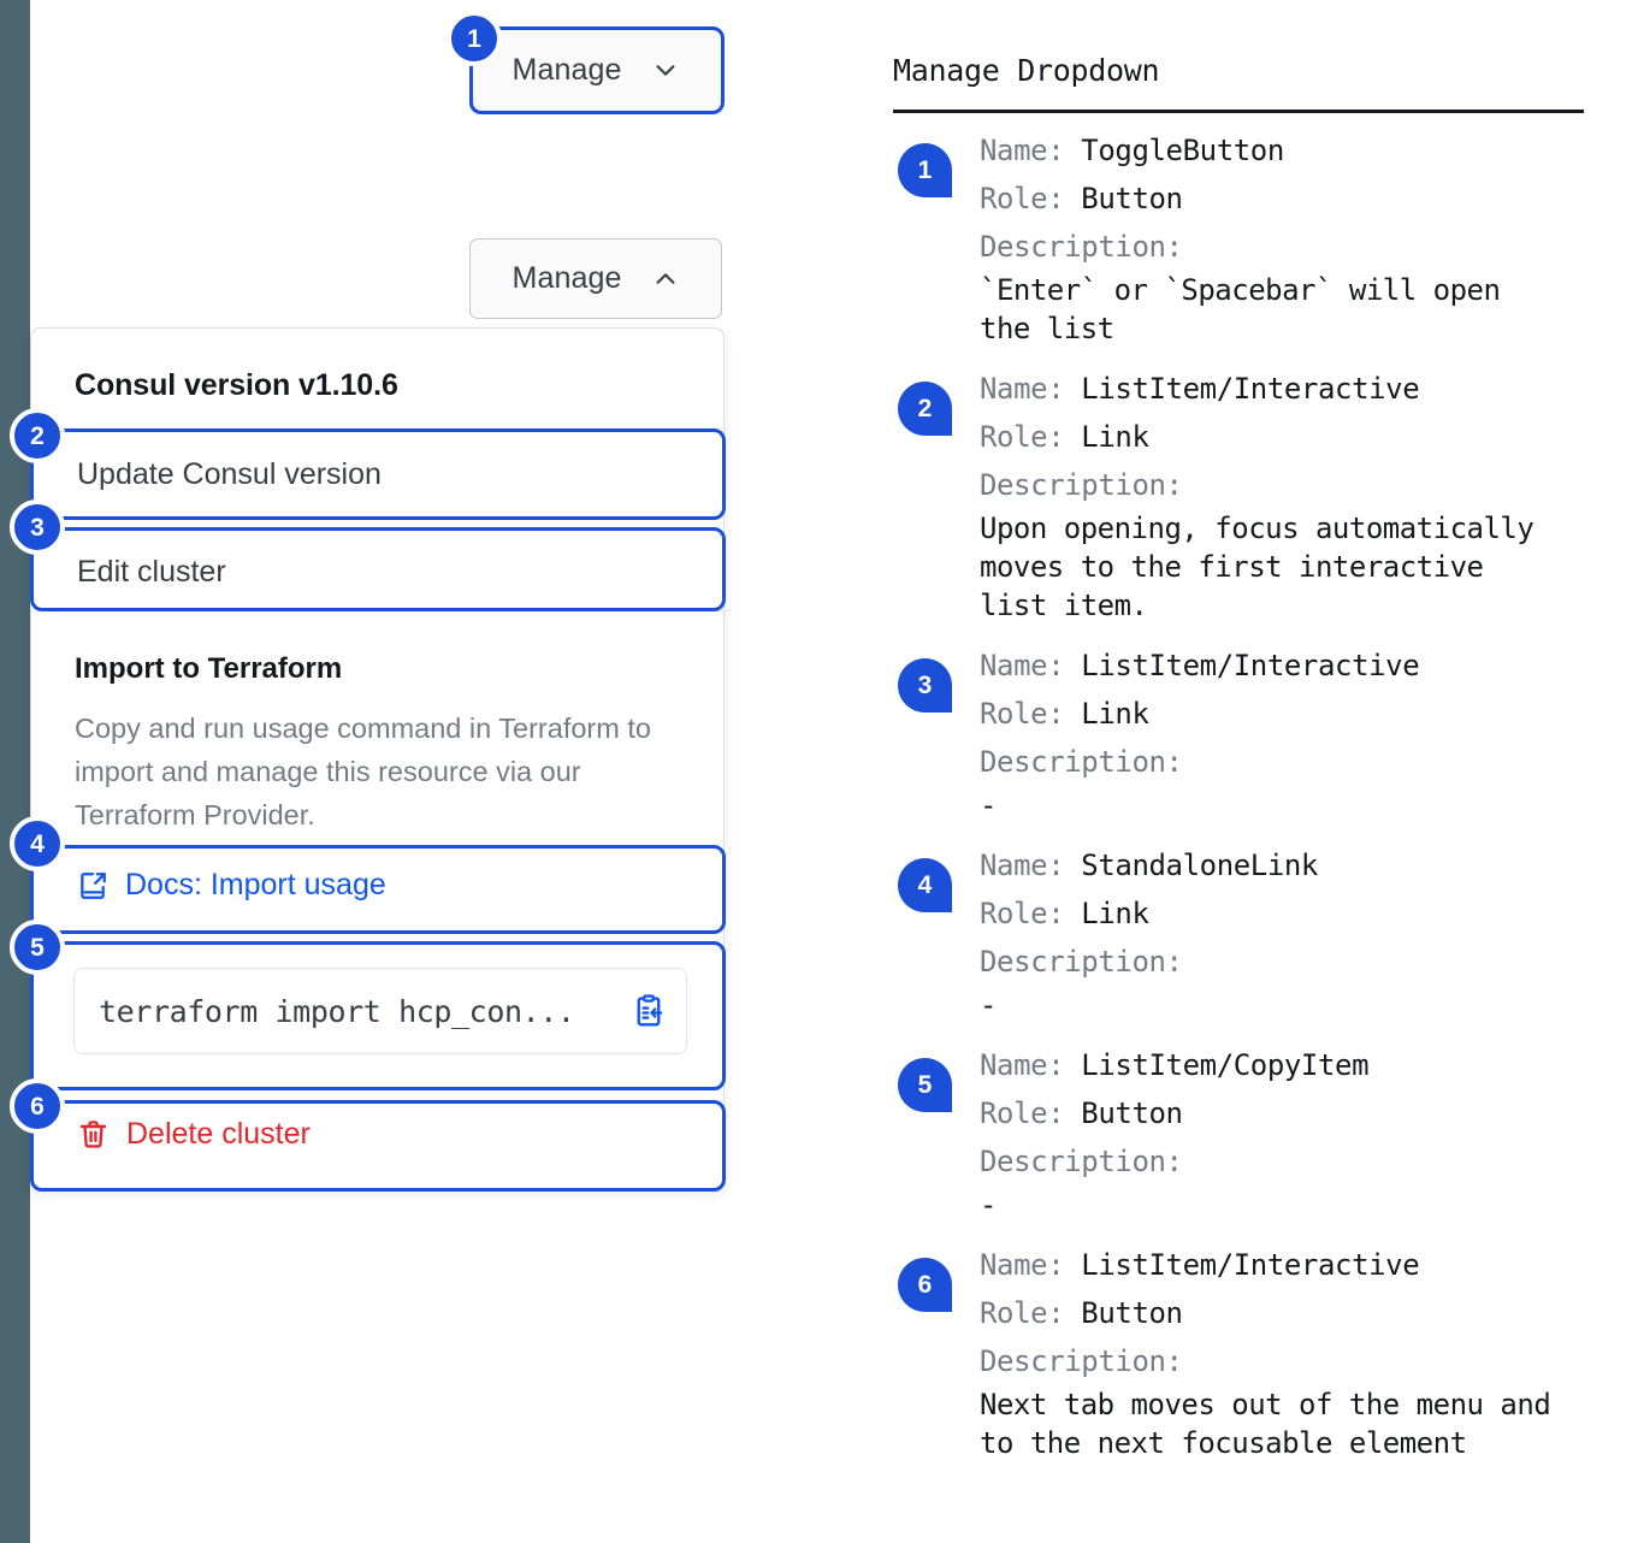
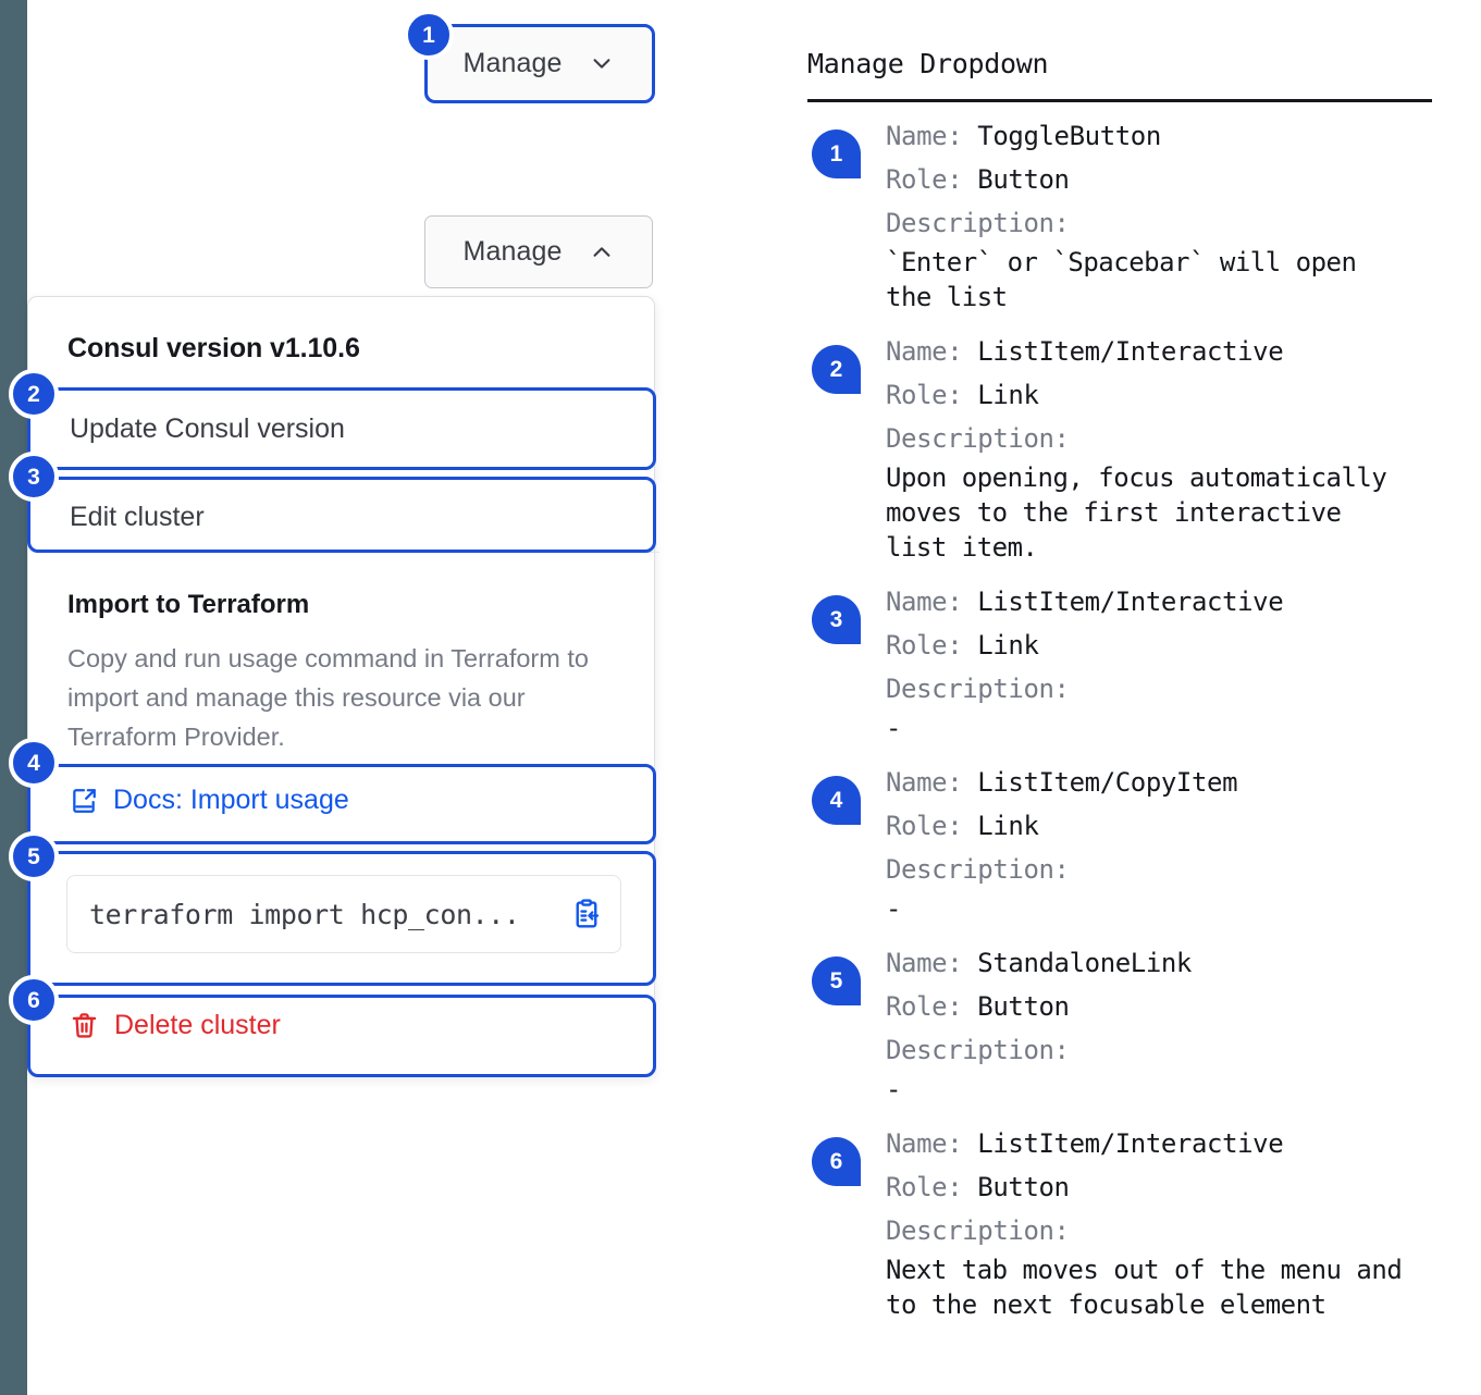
  Manage
  1
  Manage
  Consul version v1.10.6
  Update Consul version
  Edit cluster
  Import to Terraform
  Copy and run usage command in Terraform to import and manage this resource via our Terraform Provider.
  Docs: Import usage
  terraform import hcp_con...
  Delete cluster
  2
  3
  4
  5
  6
  Manage Dropdown
  1
  Name: ToggleButton
  Role: Button
  Description:
  `Enter` or `Spacebar` will open
  the list
  2
  Name: ListItem/Interactive
  Role: Link
  Description:
  Upon opening, focus automatically
  moves to the first interactive
  list item.
  3
  Name: ListItem/Interactive
  Role: Link
  Description:
  -
  4
- Name: StandaloneLink
+ Name: ListItem/CopyItem
  Role: Link
  Description:
  -
  5
- Name: ListItem/CopyItem
+ Name: StandaloneLink
  Role: Button
  Description:
  -
  6
  Name: ListItem/Interactive
  Role: Button
  Description:
  Next tab moves out of the menu and
  to the next focusable element
